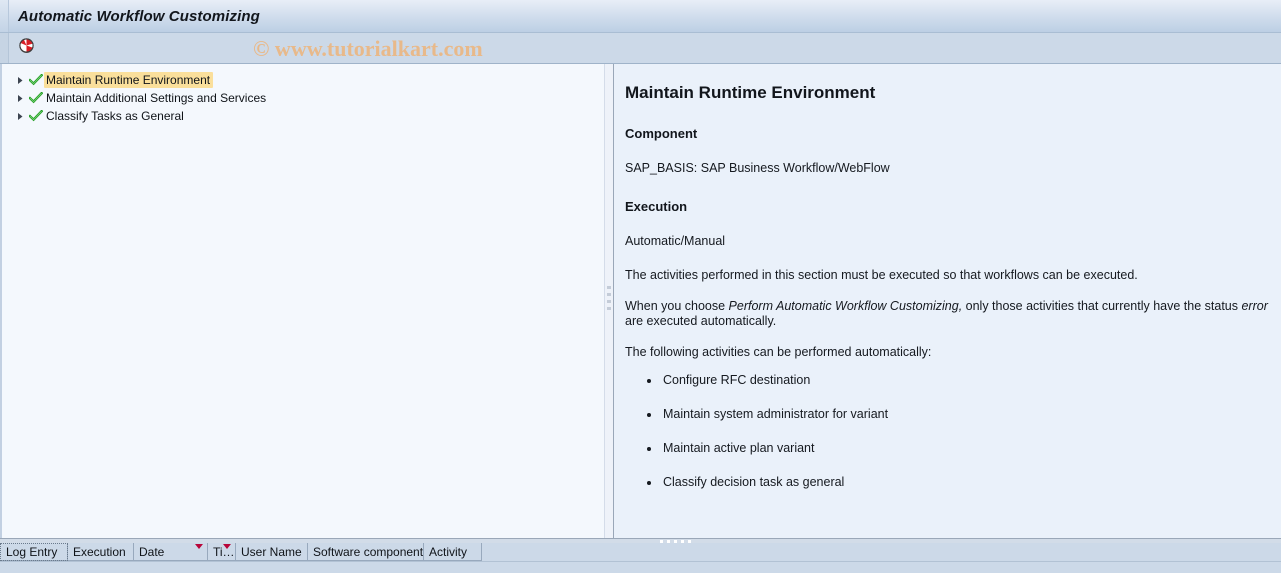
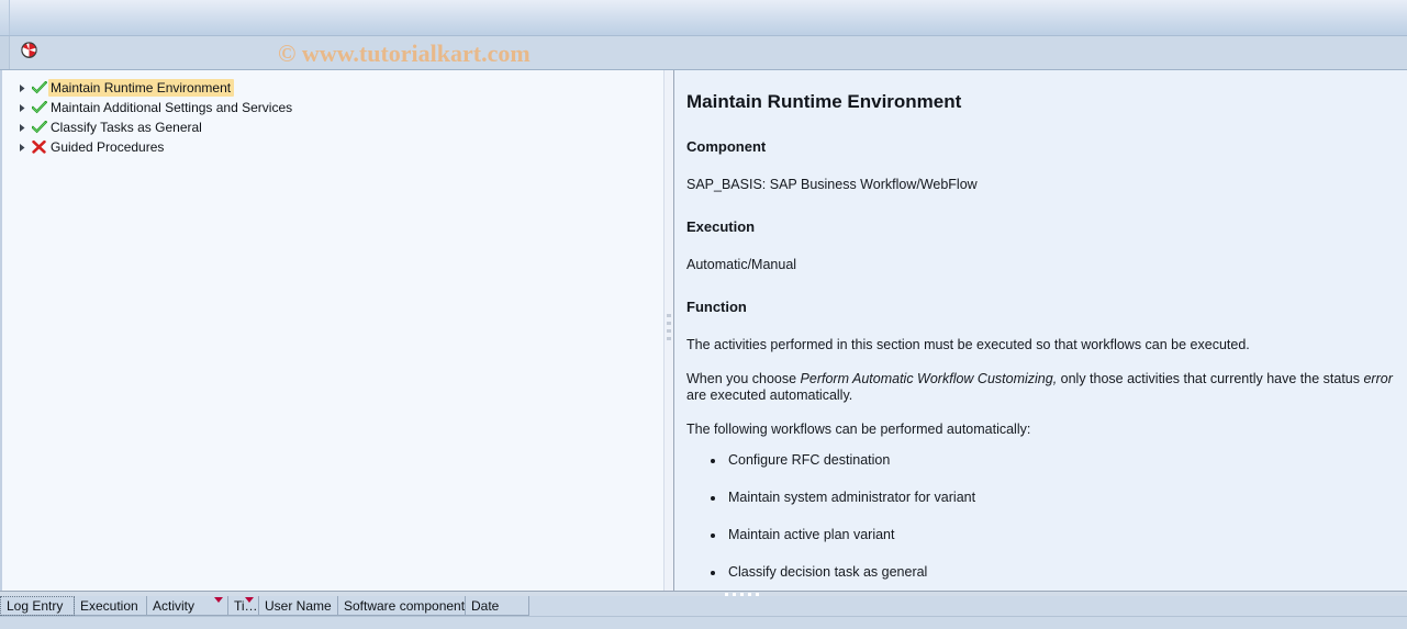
- Automatic Workflow Customizing
  © www.tutorialkart.com
  Maintain Runtime Environment
  Maintain Additional Settings and Services
  Classify Tasks as General
+ Guided Procedures
  Maintain Runtime Environment
  Component
  SAP_BASIS: SAP Business Workflow/WebFlow
  Execution
  Automatic/Manual
+ Function
  The activities performed in this section must be executed so that workflows can be executed.
  When you choose Perform Automatic Workflow Customizing, only those activities that currently have the status error are executed automatically.
- The following activities can be performed automatically:
+ The following workflows can be performed automatically:
  Configure RFC destination
  Maintain system administrator for variant
  Maintain active plan variant
  Classify decision task as general
  Log Entry
  Execution
- Date
+ Activity
  Ti…
  User Name
  Software component
- Activity
+ Date
